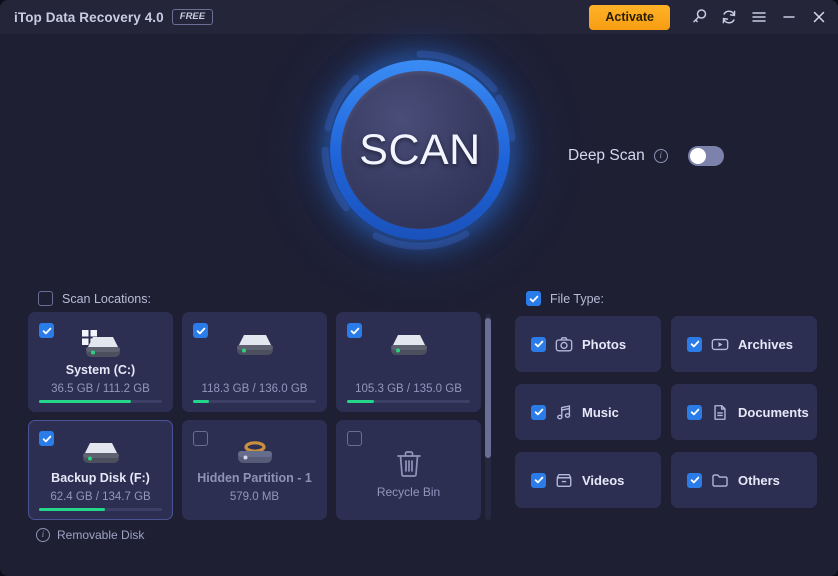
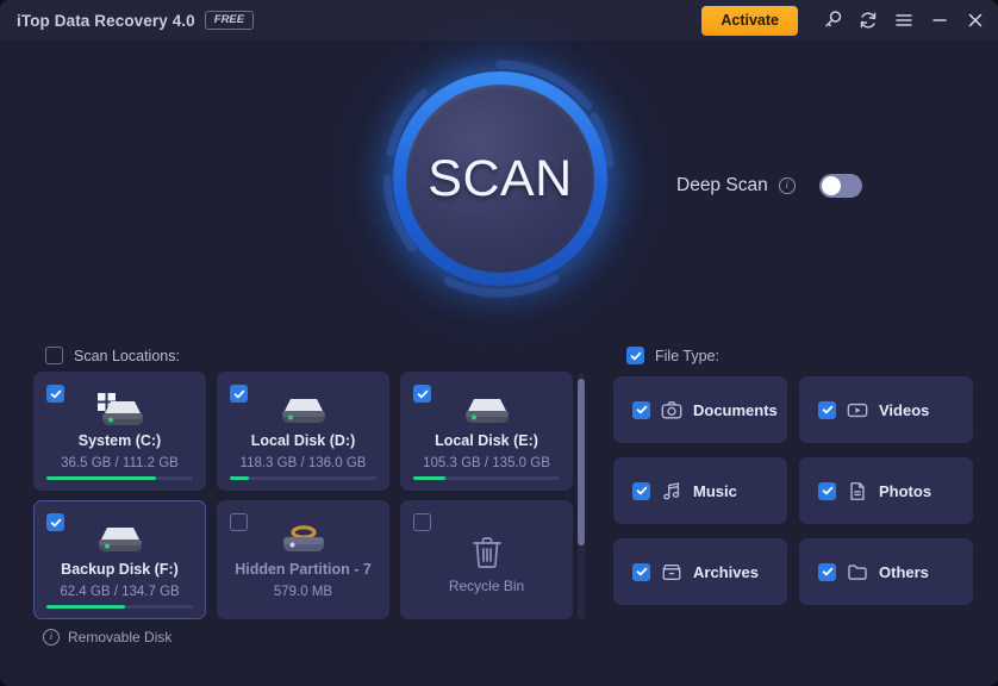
  iTop Data Recovery 4.0
  FREE
  Activate
  SCAN
  Deep Scan
  i
  Scan Locations:
  File Type:
  System (C:)
  36.5 GB / 111.2 GB
+ Local Disk (D:)
  118.3 GB / 136.0 GB
+ Local Disk (E:)
  105.3 GB / 135.0 GB
  Backup Disk (F:)
  62.4 GB / 134.7 GB
- Hidden Partition - 1
+ Hidden Partition - 7
  579.0 MB
  Recycle Bin
- Photos
+ Documents
- Archives
+ Videos
  Music
- Documents
+ Photos
- Videos
+ Archives
  Others
  i
  Removable Disk
